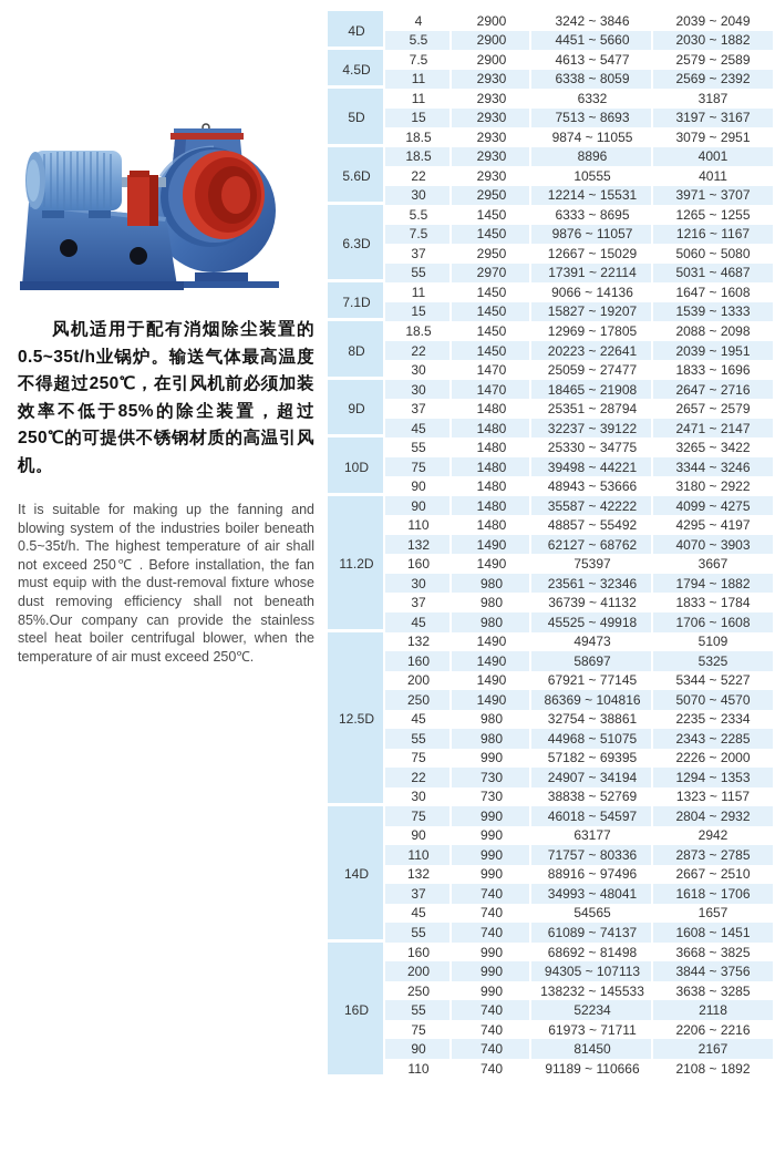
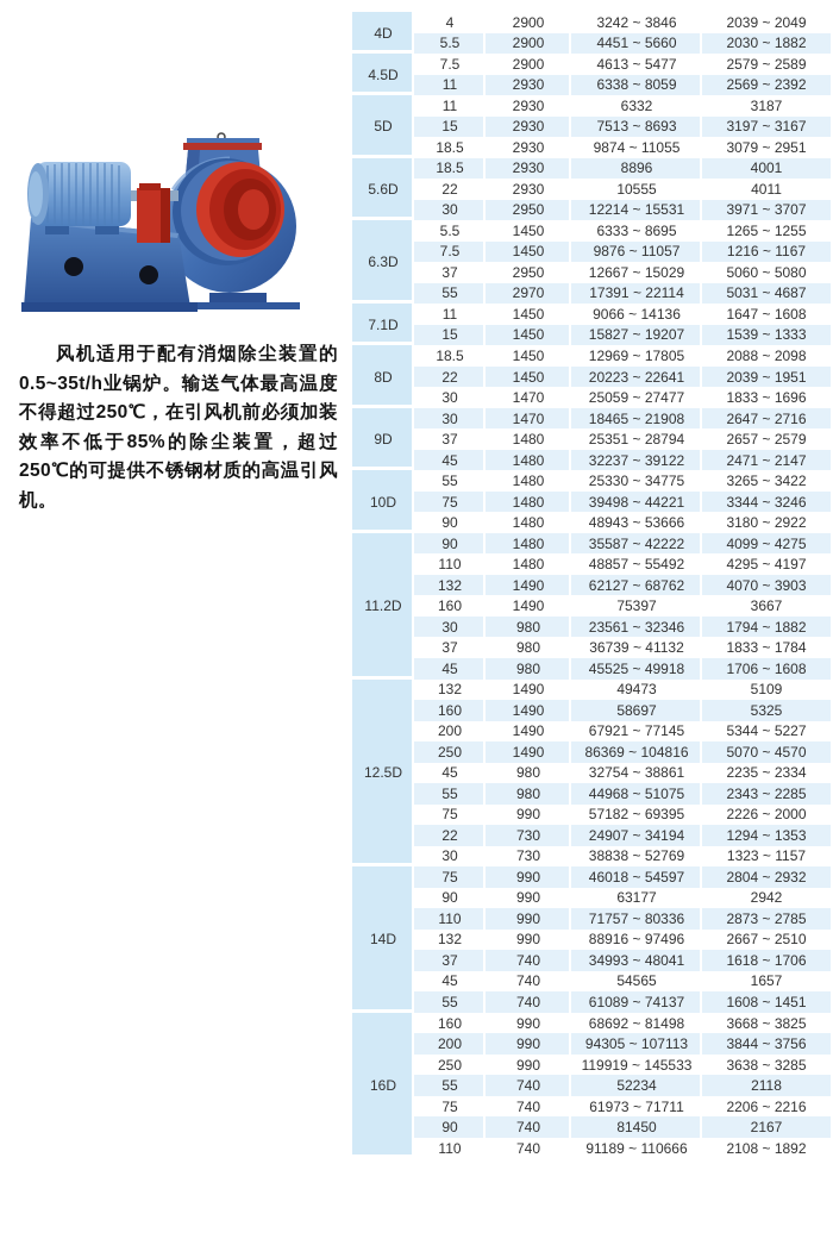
  风机适用于配有消烟除尘装置的0.5~35t/h业锅炉。输送气体最高温度不得超过250℃，在引风机前必须加装效率不低于85%的除尘装置，超过250℃的可提供不锈钢材质的高温引风机。
- It is suitable for making up the fanning and blowing system of the industries boiler beneath 0.5~35t/h. The highest temperature of air shall not exceed 250℃ . Before installation, the fan must equip with the dust-removal fixture whose dust removing efficiency shall not beneath 85%.Our company can provide the stainless steel heat boiler centrifugal blower, when the temperature of air must exceed 250℃.
  4D	4	2900	3242 ~ 3846	2039 ~ 2049
  5.5	2900	4451 ~ 5660	2030 ~ 1882
  4.5D	7.5	2900	4613 ~ 5477	2579 ~ 2589
  11	2930	6338 ~ 8059	2569 ~ 2392
  5D	11	2930	6332	3187
  15	2930	7513 ~ 8693	3197 ~ 3167
  18.5	2930	9874 ~ 11055	3079 ~ 2951
  5.6D	18.5	2930	8896	4001
  22	2930	10555	4011
  30	2950	12214 ~ 15531	3971 ~ 3707
  6.3D	5.5	1450	6333 ~ 8695	1265 ~ 1255
  7.5	1450	9876 ~ 11057	1216 ~ 1167
  37	2950	12667 ~ 15029	5060 ~ 5080
  55	2970	17391 ~ 22114	5031 ~ 4687
  7.1D	11	1450	9066 ~ 14136	1647 ~ 1608
  15	1450	15827 ~ 19207	1539 ~ 1333
  8D	18.5	1450	12969 ~ 17805	2088 ~ 2098
  22	1450	20223 ~ 22641	2039 ~ 1951
  30	1470	25059 ~ 27477	1833 ~ 1696
  9D	30	1470	18465 ~ 21908	2647 ~ 2716
  37	1480	25351 ~ 28794	2657 ~ 2579
  45	1480	32237 ~ 39122	2471 ~ 2147
  10D	55	1480	25330 ~ 34775	3265 ~ 3422
  75	1480	39498 ~ 44221	3344 ~ 3246
  90	1480	48943 ~ 53666	3180 ~ 2922
  11.2D	90	1480	35587 ~ 42222	4099 ~ 4275
  110	1480	48857 ~ 55492	4295 ~ 4197
  132	1490	62127 ~ 68762	4070 ~ 3903
  160	1490	75397	3667
  30	980	23561 ~ 32346	1794 ~ 1882
  37	980	36739 ~ 41132	1833 ~ 1784
  45	980	45525 ~ 49918	1706 ~ 1608
  12.5D	132	1490	49473	5109
  160	1490	58697	5325
  200	1490	67921 ~ 77145	5344 ~ 5227
  250	1490	86369 ~ 104816	5070 ~ 4570
  45	980	32754 ~ 38861	2235 ~ 2334
  55	980	44968 ~ 51075	2343 ~ 2285
  75	990	57182 ~ 69395	2226 ~ 2000
  22	730	24907 ~ 34194	1294 ~ 1353
  30	730	38838 ~ 52769	1323 ~ 1157
  14D	75	990	46018 ~ 54597	2804 ~ 2932
  90	990	63177	2942
  110	990	71757 ~ 80336	2873 ~ 2785
  132	990	88916 ~ 97496	2667 ~ 2510
  37	740	34993 ~ 48041	1618 ~ 1706
  45	740	54565	1657
  55	740	61089 ~ 74137	1608 ~ 1451
  16D	160	990	68692 ~ 81498	3668 ~ 3825
  200	990	94305 ~ 107113	3844 ~ 3756
- 250	990	138232 ~ 145533	3638 ~ 3285
+ 250	990	119919 ~ 145533	3638 ~ 3285
  55	740	52234	2118
  75	740	61973 ~ 71711	2206 ~ 2216
  90	740	81450	2167
  110	740	91189 ~ 110666	2108 ~ 1892
